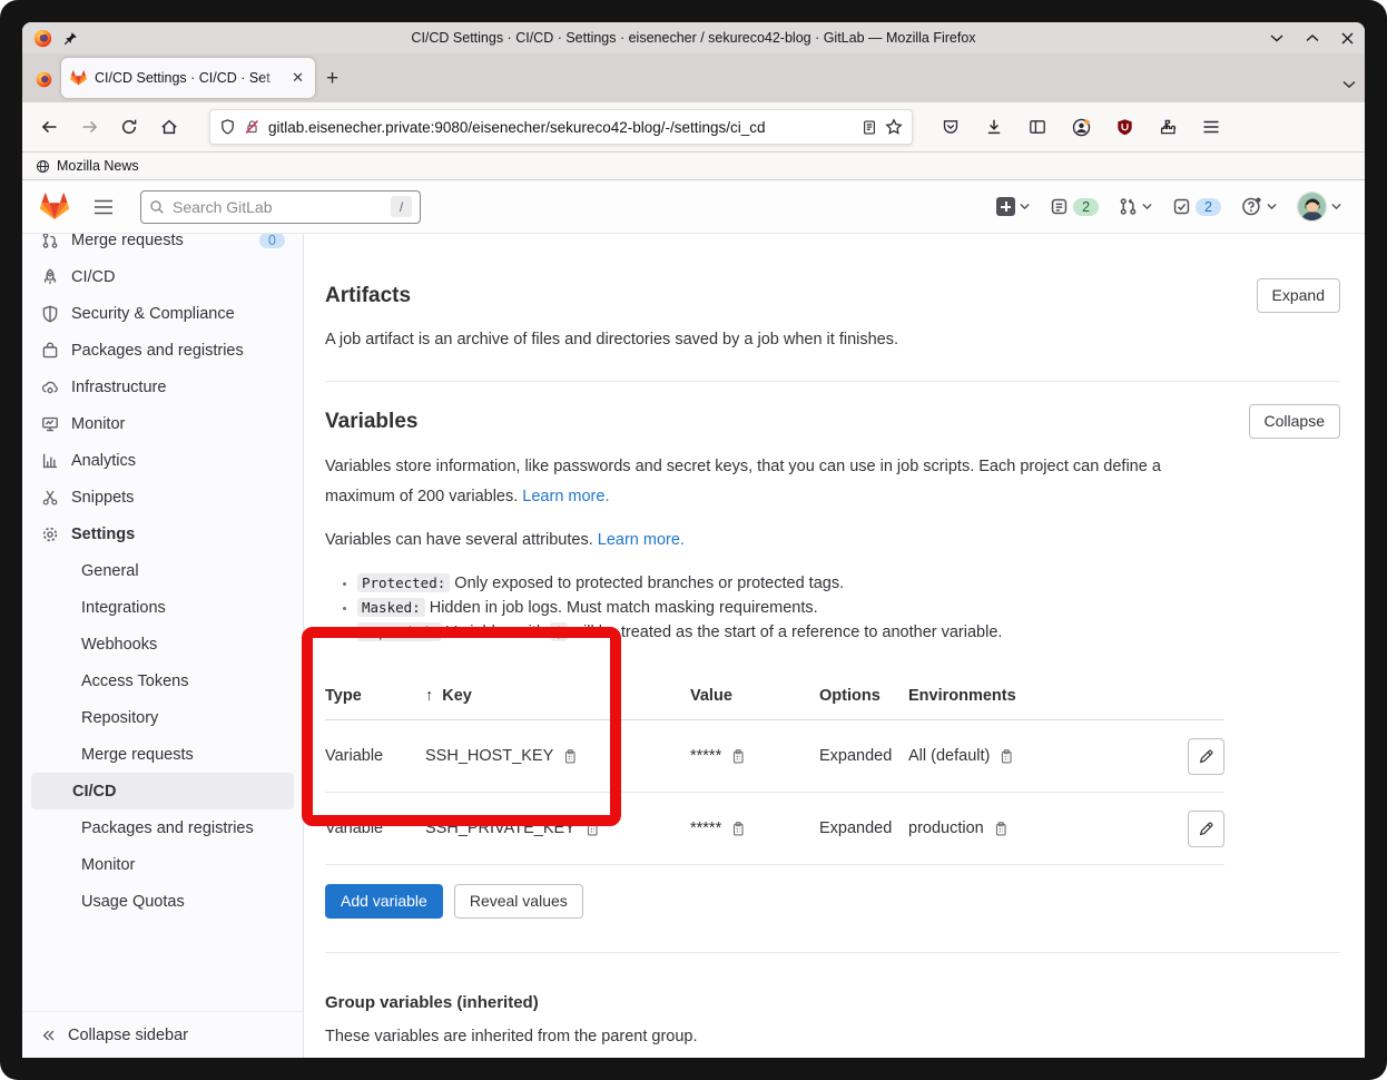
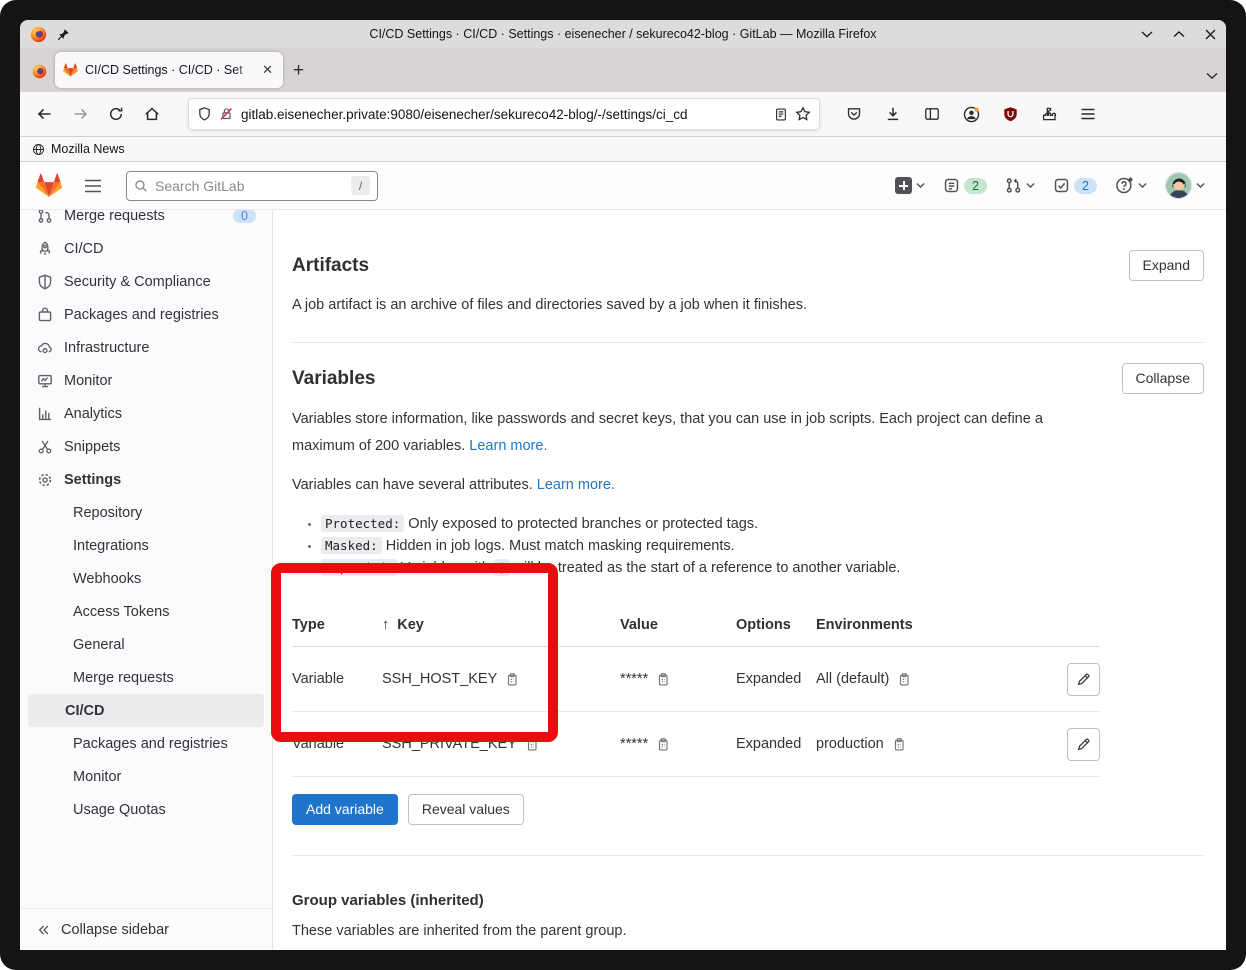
  CI/CD Settings · CI/CD · Settings · eisenecher / sekureco42-blog · GitLab — Mozilla Firefox
  CI/CD Settings · CI/CD · Set
  ✕
  +
  gitlab.eisenecher.private:9080/eisenecher/sekureco42-blog/-/settings/ci_cd
  Mozilla News
  Search GitLab
  /
  2
  2
  Merge requests
  0
  CI/CD
  Security & Compliance
  Packages and registries
  Infrastructure
  Monitor
  Analytics
  Snippets
  Settings
- General
+ Repository
  Integrations
  Webhooks
  Access Tokens
- Repository
+ General
  Merge requests
  CI/CD
  Packages and registries
  Monitor
  Usage Quotas
  Collapse sidebar
  Artifacts
  Expand
  A job artifact is an archive of files and directories saved by a job when it finishes.
  Variables
  Collapse
  Variables store information, like passwords and secret keys, that you can use in job scripts. Each project can define a maximum of 200 variables. Learn more.
  Variables can have several attributes. Learn more.
  Protected: Only exposed to protected branches or protected tags.
  Masked: Hidden in job logs. Must match masking requirements.
  Expanded: Variables with $ will be treated as the start of a reference to another variable.
  Type
  ↑
  Key
  Value
  Options
  Environments
  Variable
  SSH_HOST_KEY
  *****
  Expanded
  All (default)
  Variable
  SSH_PRIVATE_KEY
  *****
  Expanded
  production
  Add variable
  Reveal values
  Group variables (inherited)
  These variables are inherited from the parent group.
